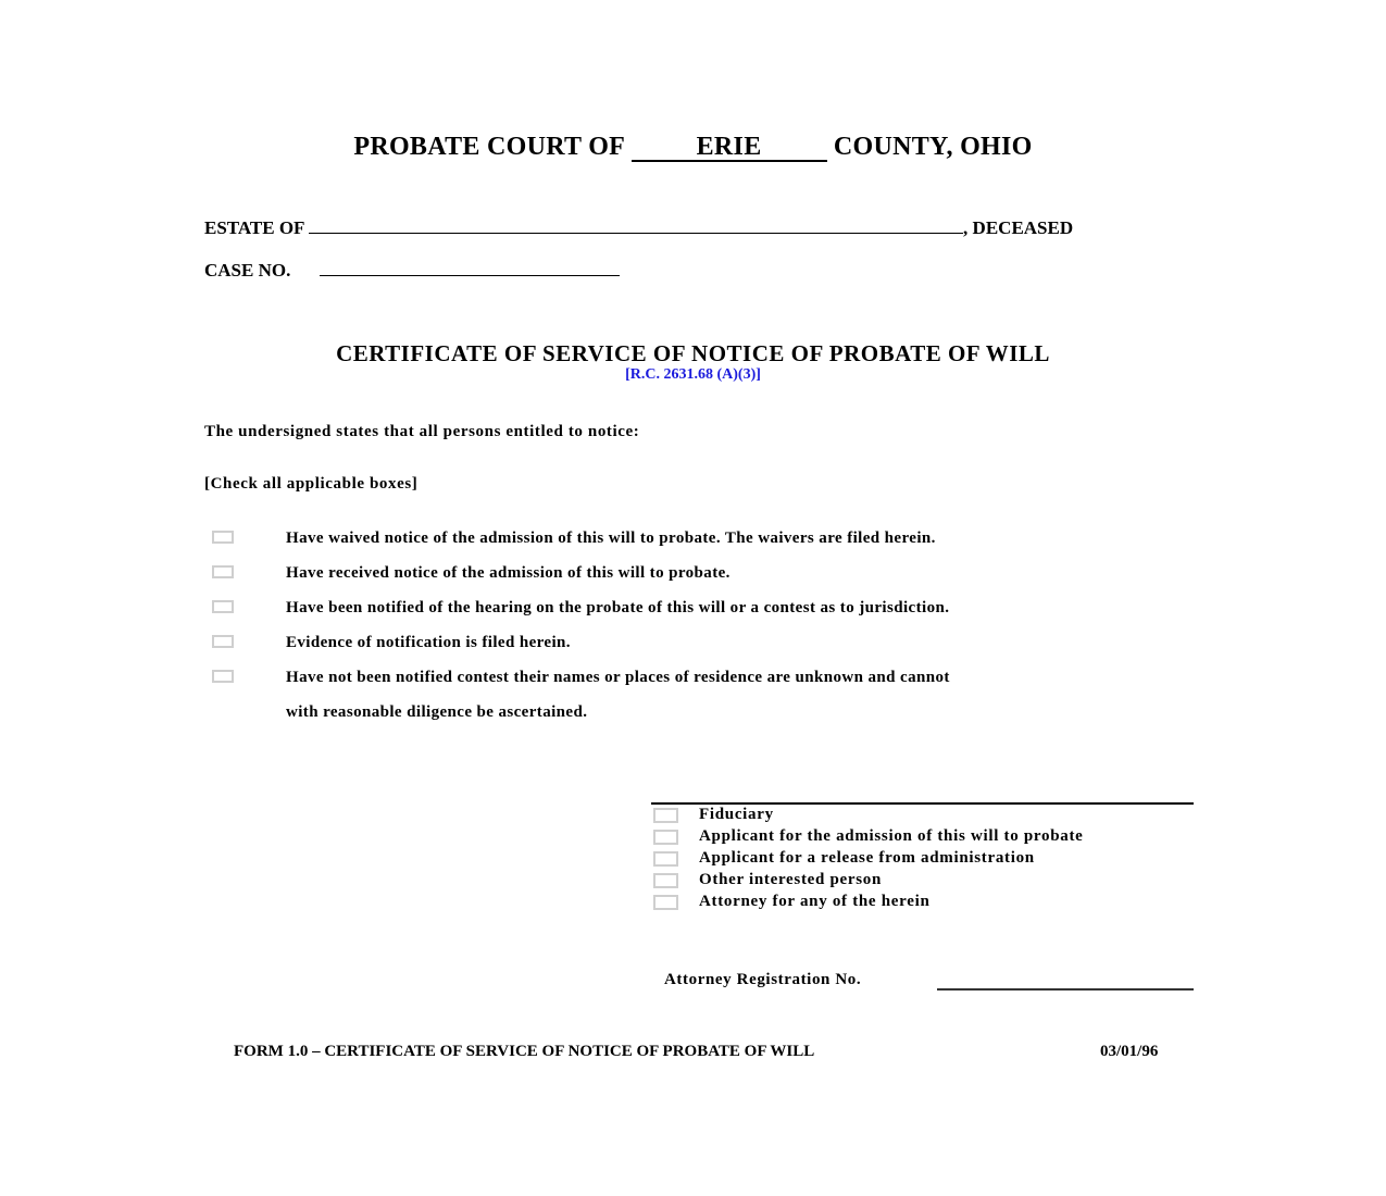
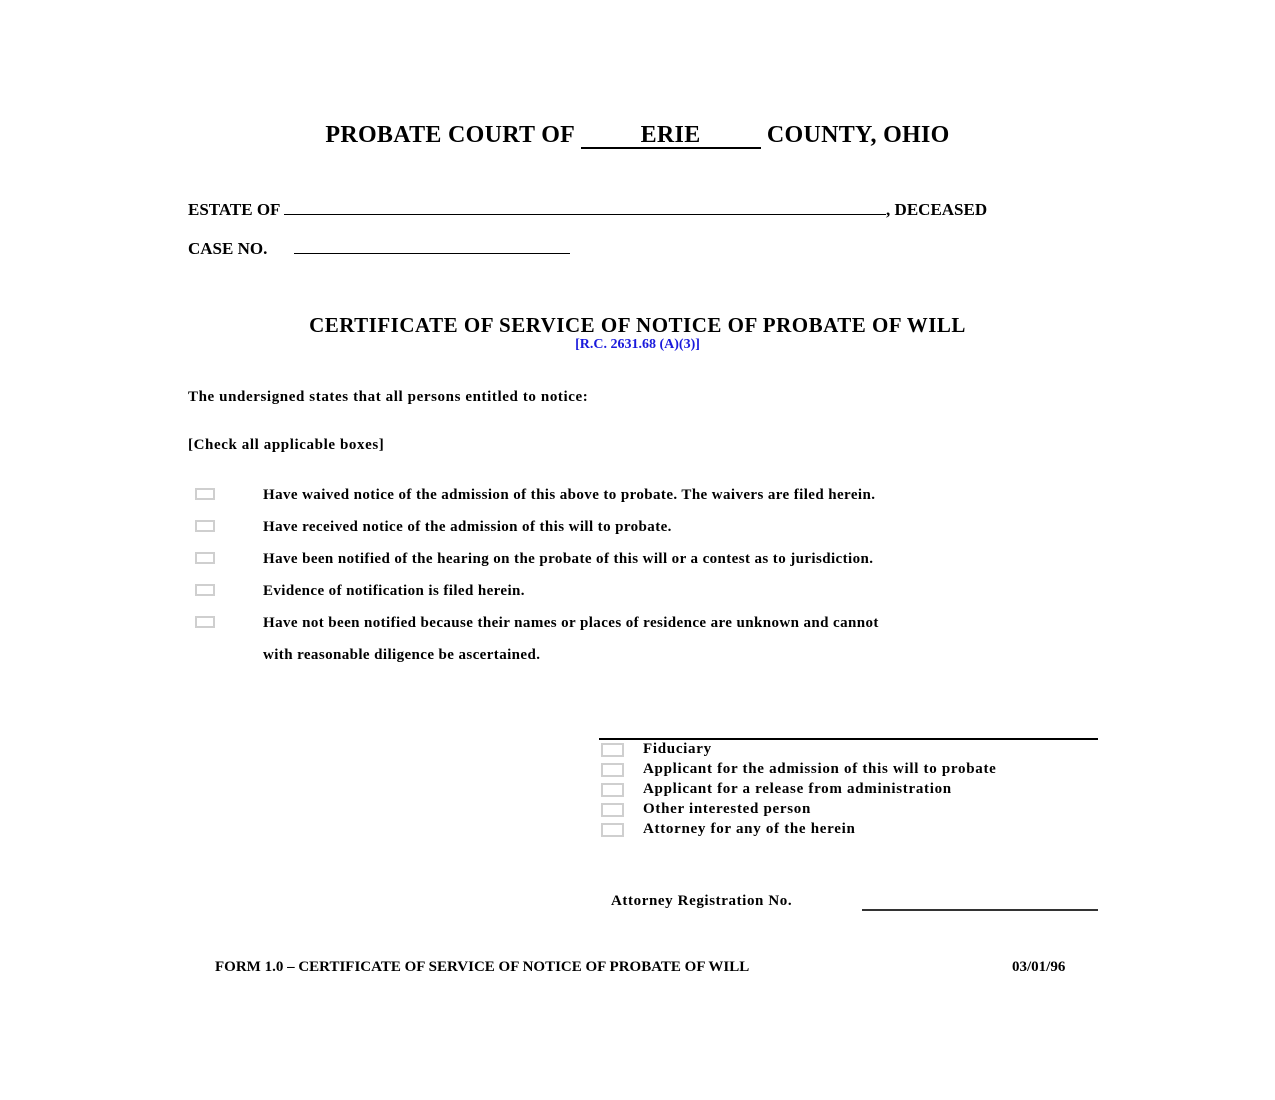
  PROBATE COURT OF ERIE COUNTY, OHIO
  ESTATE OF , DECEASED
  CASE NO.
  CERTIFICATE OF SERVICE OF NOTICE OF PROBATE OF WILL
  [R.C. 2631.68 (A)(3)]
  The undersigned states that all persons entitled to notice:
  [Check all applicable boxes]
- Have waived notice of the admission of this will to probate. The waivers are filed herein.
+ Have waived notice of the admission of this above to probate. The waivers are filed herein.
  Have received notice of the admission of this will to probate.
  Have been notified of the hearing on the probate of this will or a contest as to jurisdiction.
  Evidence of notification is filed herein.
- Have not been notified contest their names or places of residence are unknown and cannot
+ Have not been notified because their names or places of residence are unknown and cannot
  with reasonable diligence be ascertained.
  Fiduciary
  Applicant for the admission of this will to probate
  Applicant for a release from administration
  Other interested person
  Attorney for any of the herein
  Attorney Registration No.
  FORM 1.0 – CERTIFICATE OF SERVICE OF NOTICE OF PROBATE OF WILL
  03/01/96
